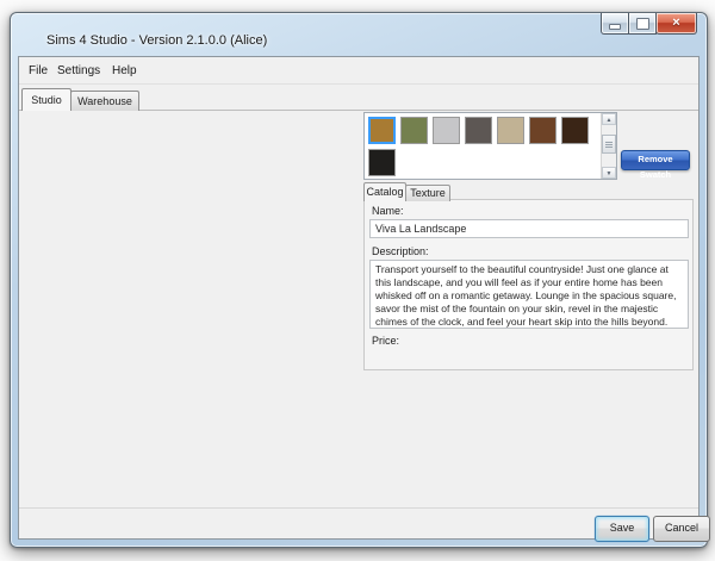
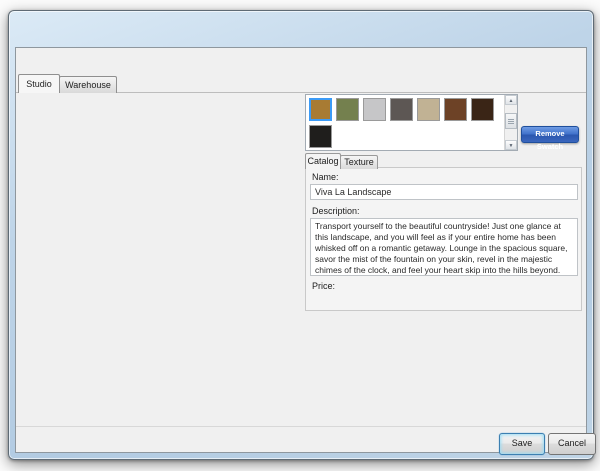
- Sims 4 Studio - Version 2.1.0.0 (Alice)
- ×
- File
- Settings
- Help
  Studio
  Warehouse
  Remove Swatch
  Catalog
  Texture
  Name:
  Viva La Landscape
  Description:
  Price:
  Save
  Cancel
